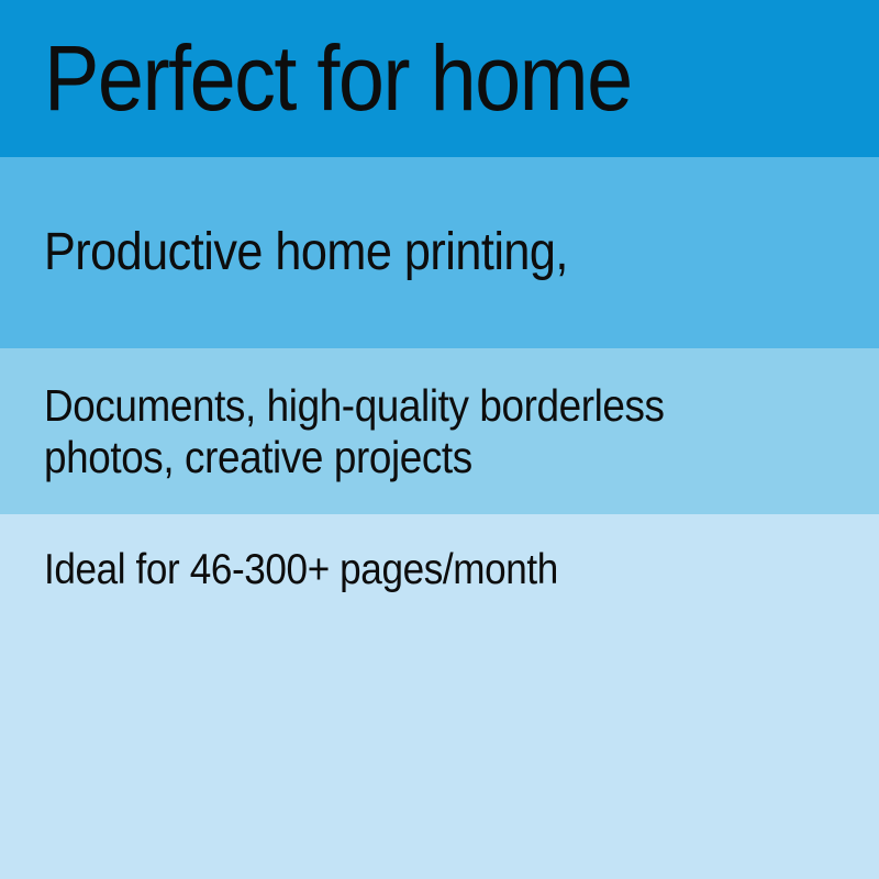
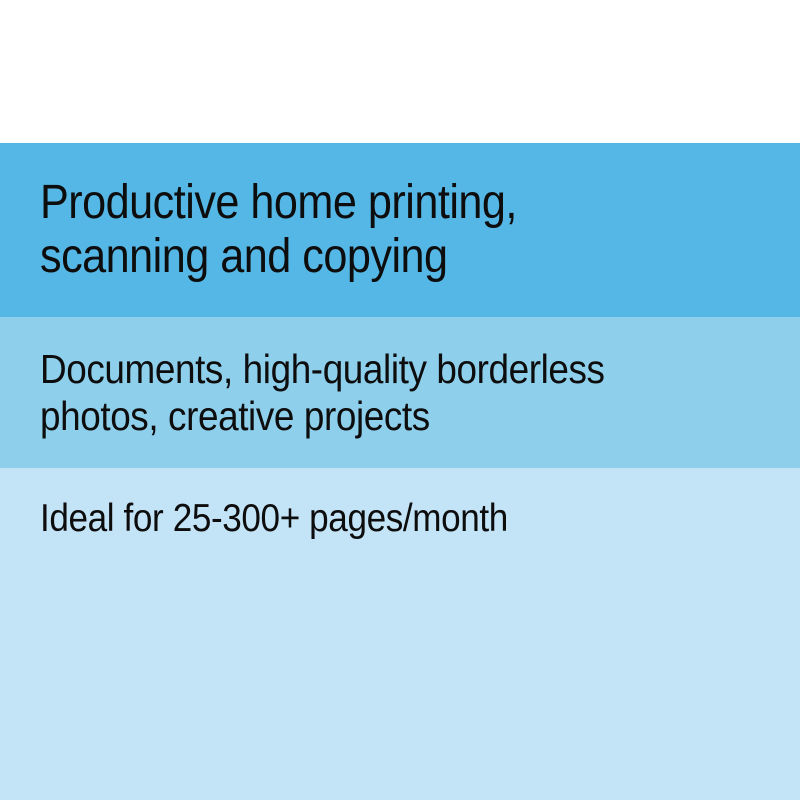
- Perfect for home
  Productive home printing,
+ scanning and copying
  Documents, high-quality borderless
  photos, creative projects
- Ideal for 46-300+ pages/month
+ Ideal for 25-300+ pages/month
